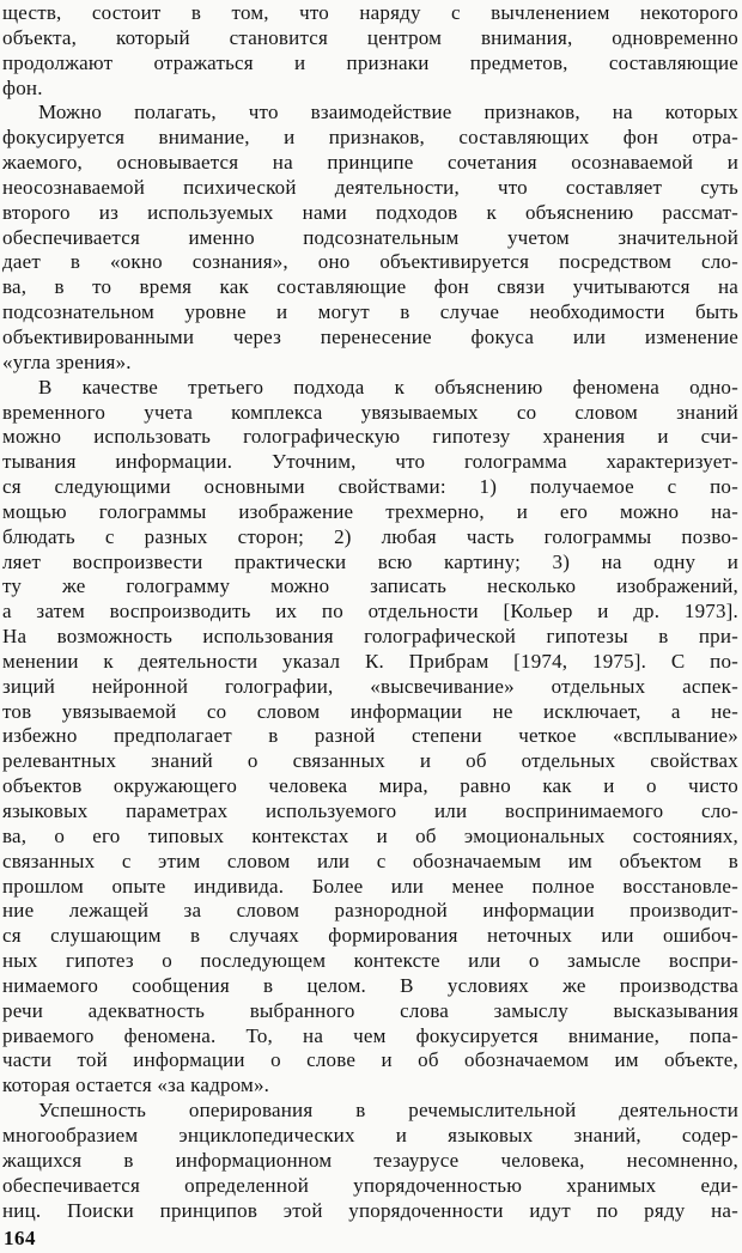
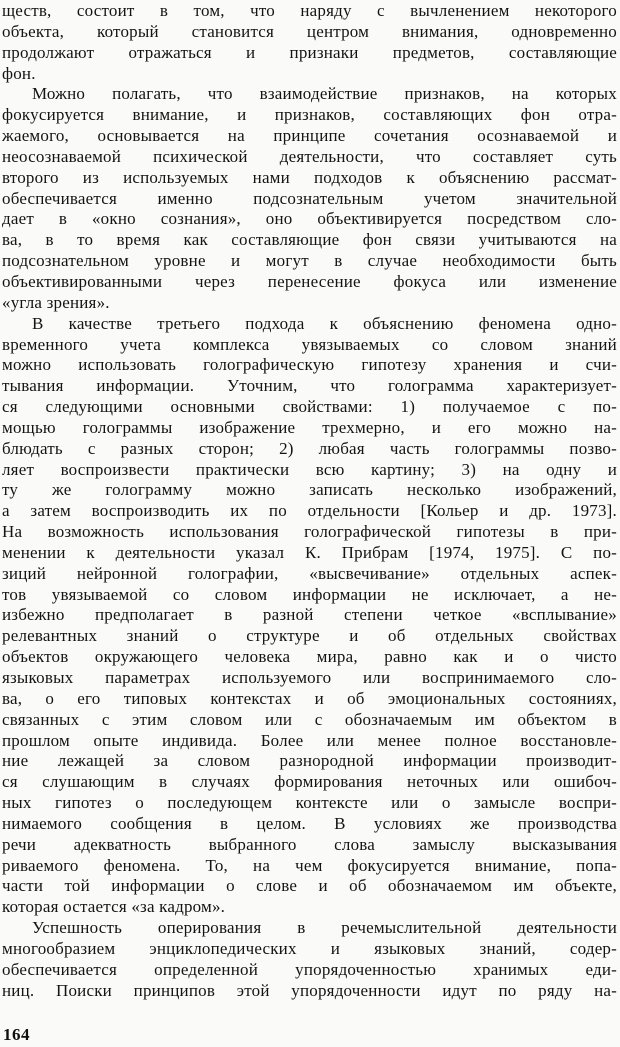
  ществ, состоит в том, что наряду с вычленением некоторого
  объекта, который становится центром внимания, одновременно
  продолжают отражаться и признаки предметов, составляющие
  фон.
  Можно полагать, что взаимодействие признаков, на которых
  фокусируется внимание, и признаков, составляющих фон отра-
  жаемого, основывается на принципе сочетания осознаваемой и
  неосознаваемой психической деятельности, что составляет суть
  второго из используемых нами подходов к объяснению рассмат-
  обеспечивается именно подсознательным учетом значительной
  дает в «окно сознания», оно объективируется посредством сло-
  ва, в то время как составляющие фон связи учитываются на
  подсознательном уровне и могут в случае необходимости быть
  объективированными через перенесение фокуса или изменение
  «угла зрения».
  В качестве третьего подхода к объяснению феномена одно-
  временного учета комплекса увязываемых со словом знаний
  можно использовать голографическую гипотезу хранения и счи-
  тывания информации. Уточним, что голограмма характеризует-
  ся следующими основными свойствами: 1) получаемое с по-
  мощью голограммы изображение трехмерно, и его можно на-
  блюдать с разных сторон; 2) любая часть голограммы позво-
  ляет воспроизвести практически всю картину; 3) на одну и
  ту же голограмму можно записать несколько изображений,
  а затем воспроизводить их по отдельности [Кольер и др. 1973].
  На возможность использования голографической гипотезы в при-
  менении к деятельности указал К. Прибрам [1974, 1975]. С по-
  зиций нейронной голографии, «высвечивание» отдельных аспек-
  тов увязываемой со словом информации не исключает, а не-
  избежно предполагает в разной степени четкое «всплывание»
- релевантных знаний о связанных и об отдельных свойствах
+ релевантных знаний о структуре и об отдельных свойствах
  объектов окружающего человека мира, равно как и о чисто
  языковых параметрах используемого или воспринимаемого сло-
  ва, о его типовых контекстах и об эмоциональных состояниях,
  связанных с этим словом или с обозначаемым им объектом в
  прошлом опыте индивида. Более или менее полное восстановле-
  ние лежащей за словом разнородной информации производит-
  ся слушающим в случаях формирования неточных или ошибоч-
  ных гипотез о последующем контексте или о замысле воспри-
  нимаемого сообщения в целом. В условиях же производства
  речи адекватность выбранного слова замыслу высказывания
  риваемого феномена. То, на чем фокусируется внимание, попа-
  части той информации о слове и об обозначаемом им объекте,
  которая остается «за кадром».
  Успешность оперирования в речемыслительной деятельности
  многообразием энциклопедических и языковых знаний, содер-
- жащихся в информационном тезаурусе человека, несомненно,
  обеспечивается определенной упорядоченностью хранимых еди-
  ниц. Поиски принципов этой упорядоченности идут по ряду на-
  164
